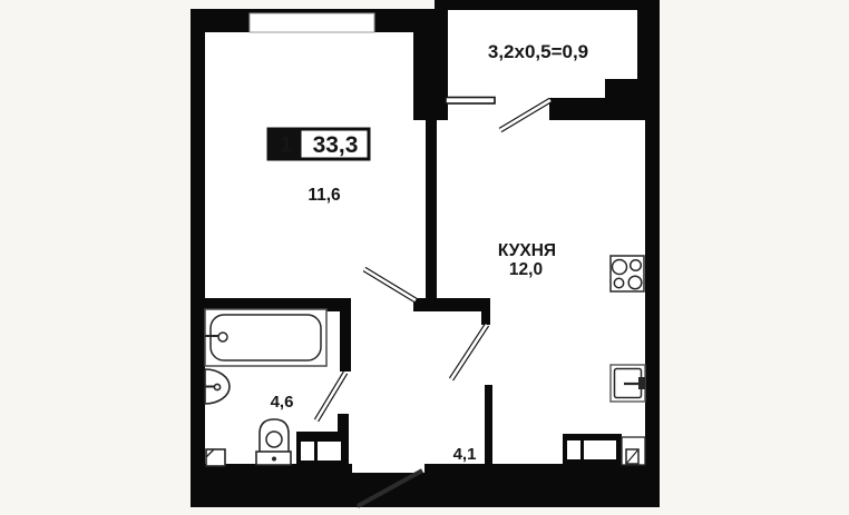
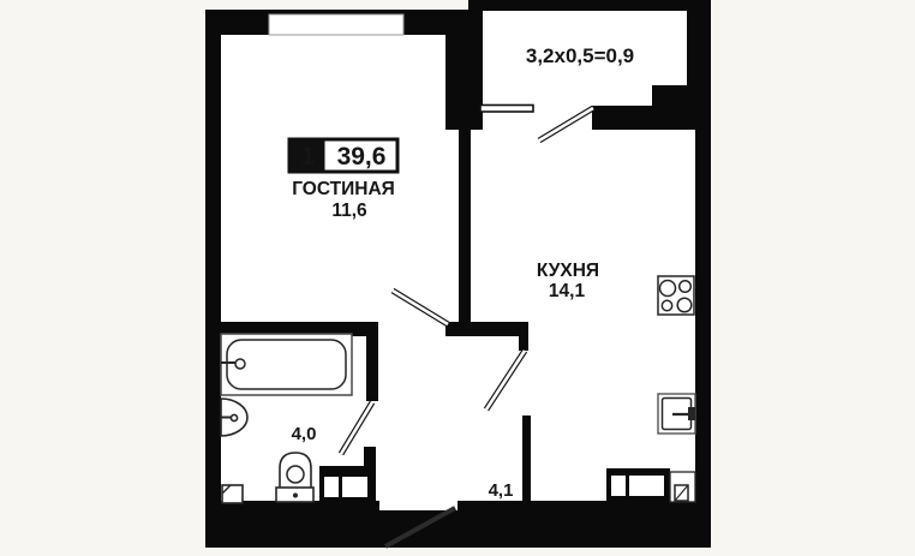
- 33,3
+ 39,6
  3,2x0,5=0,9
+ ГОСТИНАЯ
  11,6
  КУХНЯ
- 12,0
+ 14,1
- 4,6
+ 4,0
  4,1
